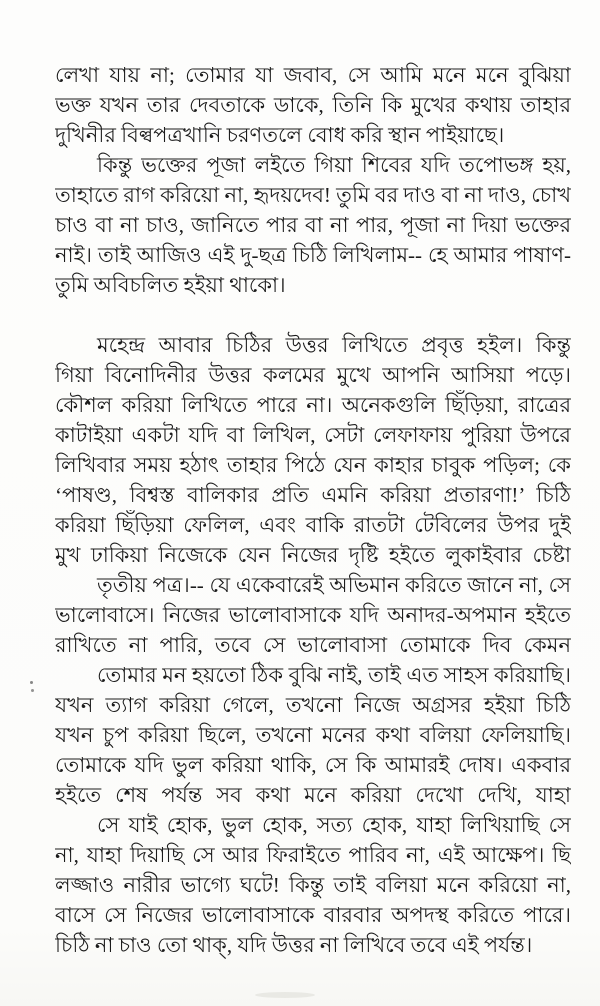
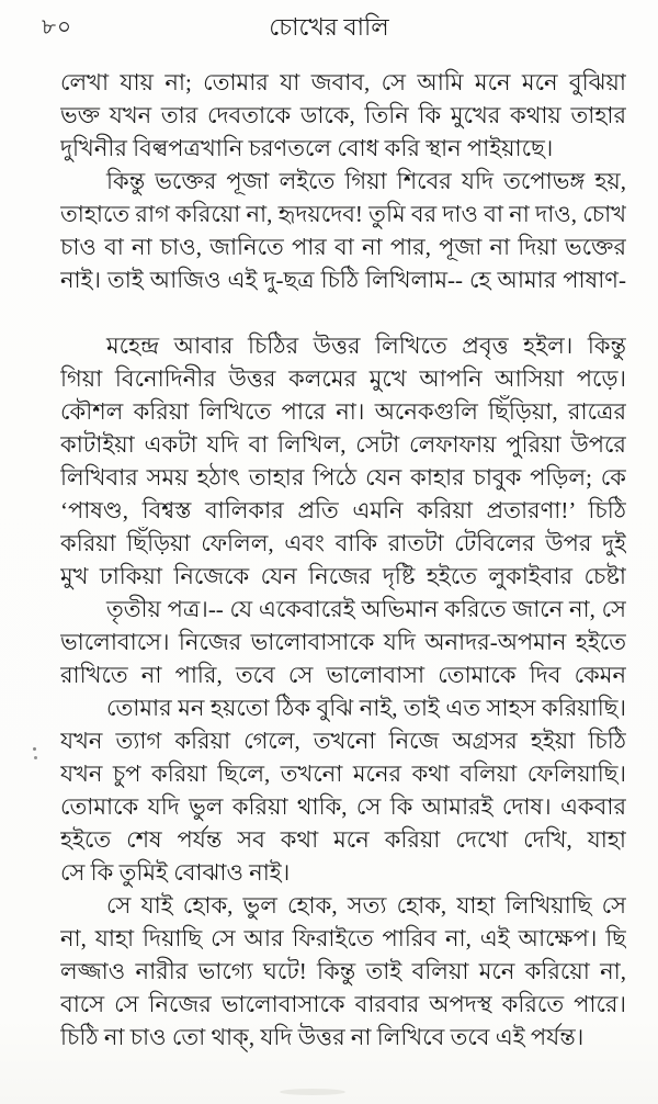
+ ৮০
+ চোখের বালি
  লেখা যায় না; তোমার যা জবাব, সে আমি মনে মনে বুঝিয়া
  ভক্ত যখন তার দেবতাকে ডাকে, তিনি কি মুখের কথায় তাহার
  দুখিনীর বিল্বপত্রখানি চরণতলে বোধ করি স্থান পাইয়াছে।
  কিন্তু ভক্তের পূজা লইতে গিয়া শিবের যদি তপোভঙ্গ হয়,
  তাহাতে রাগ করিয়ো না, হৃদয়দেব! তুমি বর দাও বা না দাও, চোখ
  চাও বা না চাও, জানিতে পার বা না পার, পূজা না দিয়া ভক্তের
  নাই। তাই আজিও এই দু-ছত্র চিঠি লিখিলাম-- হে আমার পাষাণ-
- তুমি অবিচলিত হইয়া থাকো।
  মহেন্দ্র আবার চিঠির উত্তর লিখিতে প্রবৃত্ত হইল। কিন্তু
  গিয়া বিনোদিনীর উত্তর কলমের মুখে আপনি আসিয়া পড়ে।
  কৌশল করিয়া লিখিতে পারে না। অনেকগুলি ছিঁড়িয়া, রাত্রের
  কাটাইয়া একটা যদি বা লিখিল, সেটা লেফাফায় পুরিয়া উপরে
  লিখিবার সময় হঠাৎ তাহার পিঠে যেন কাহার চাবুক পড়িল; কে
  ‘পাষণ্ড, বিশ্বস্ত বালিকার প্রতি এমনি করিয়া প্রতারণা!’ চিঠি
  করিয়া ছিঁড়িয়া ফেলিল, এবং বাকি রাতটা টেবিলের উপর দুই
  মুখ ঢাকিয়া নিজেকে যেন নিজের দৃষ্টি হইতে লুকাইবার চেষ্টা
  তৃতীয় পত্র।-- যে একেবারেই অভিমান করিতে জানে না, সে
  ভালোবাসে। নিজের ভালোবাসাকে যদি অনাদর-অপমান হইতে
  রাখিতে না পারি, তবে সে ভালোবাসা তোমাকে দিব কেমন
  তোমার মন হয়তো ঠিক বুঝি নাই, তাই এত সাহস করিয়াছি।
  যখন ত্যাগ করিয়া গেলে, তখনো নিজে অগ্রসর হইয়া চিঠি
  যখন চুপ করিয়া ছিলে, তখনো মনের কথা বলিয়া ফেলিয়াছি।
  তোমাকে যদি ভুল করিয়া থাকি, সে কি আমারই দোষ। একবার
  হইতে শেষ পর্যন্ত সব কথা মনে করিয়া দেখো দেখি, যাহা
+ সে কি তুমিই বোঝাও নাই।
  সে যাই হোক, ভুল হোক, সত্য হোক, যাহা লিখিয়াছি সে
  না, যাহা দিয়াছি সে আর ফিরাইতে পারিব না, এই আক্ষেপ। ছি
  লজ্জাও নারীর ভাগ্যে ঘটে! কিন্তু তাই বলিয়া মনে করিয়ো না,
  বাসে সে নিজের ভালোবাসাকে বারবার অপদস্থ করিতে পারে।
  চিঠি না চাও তো থাক্‌, যদি উত্তর না লিখিবে তবে এই পর্যন্ত।
